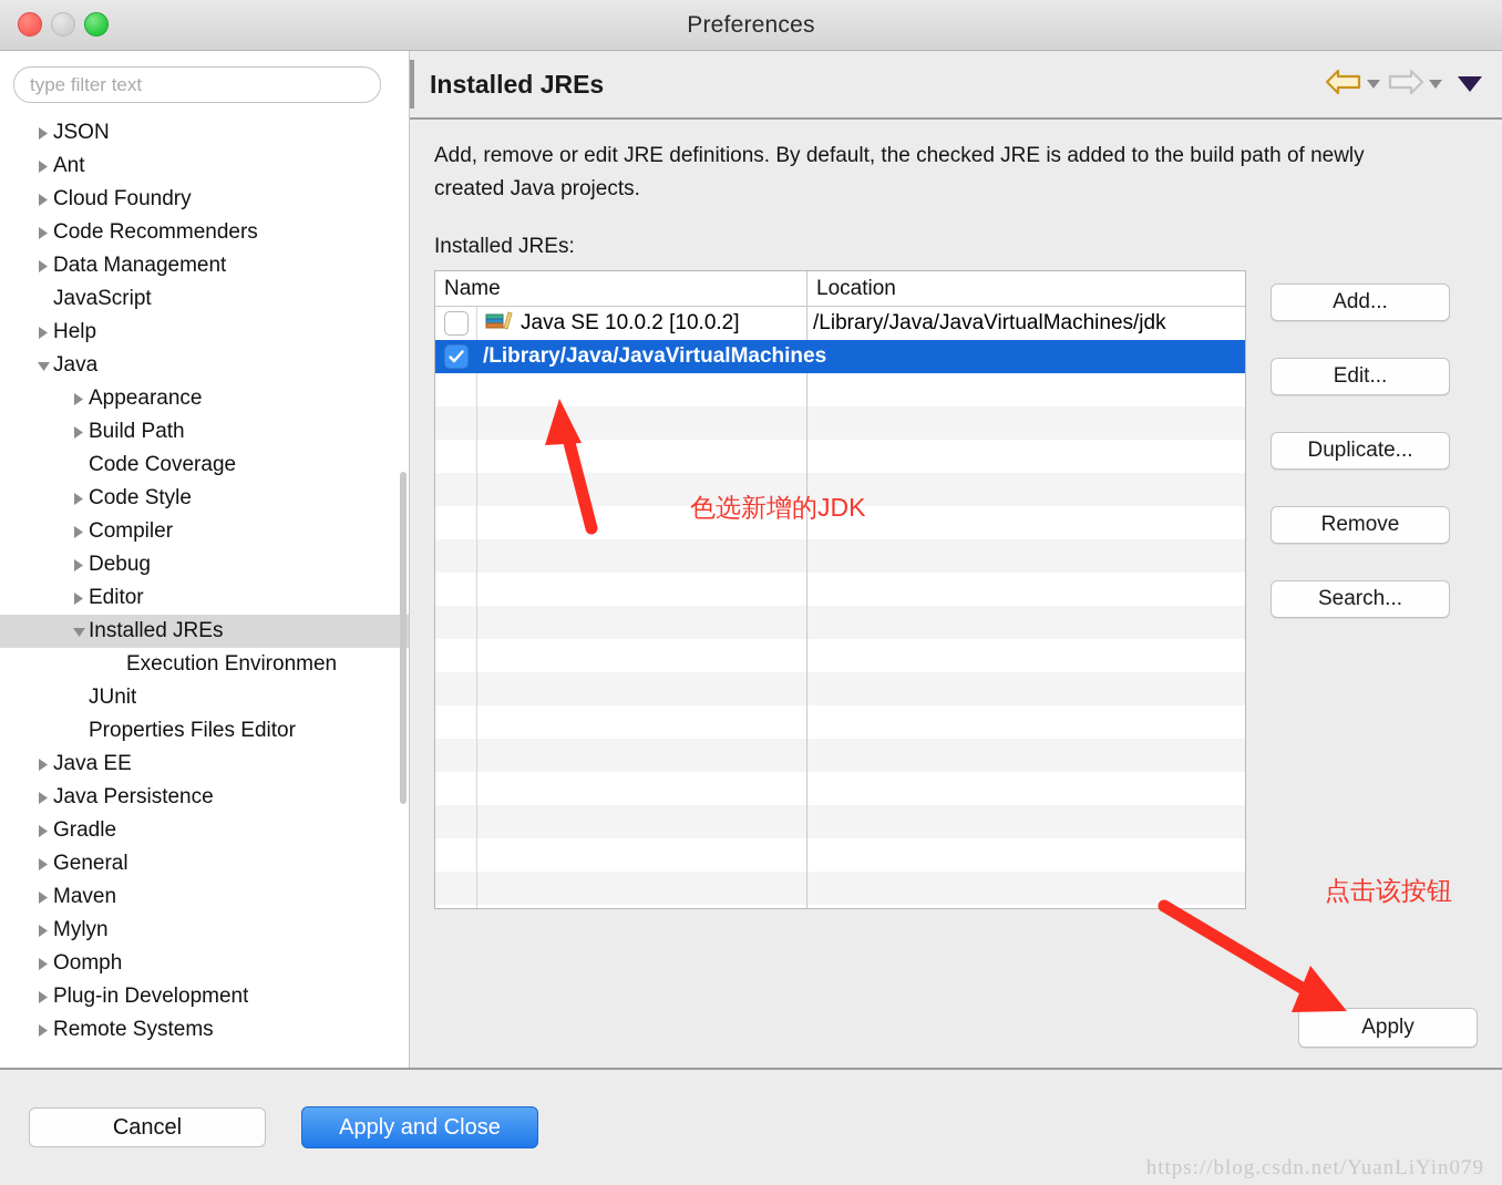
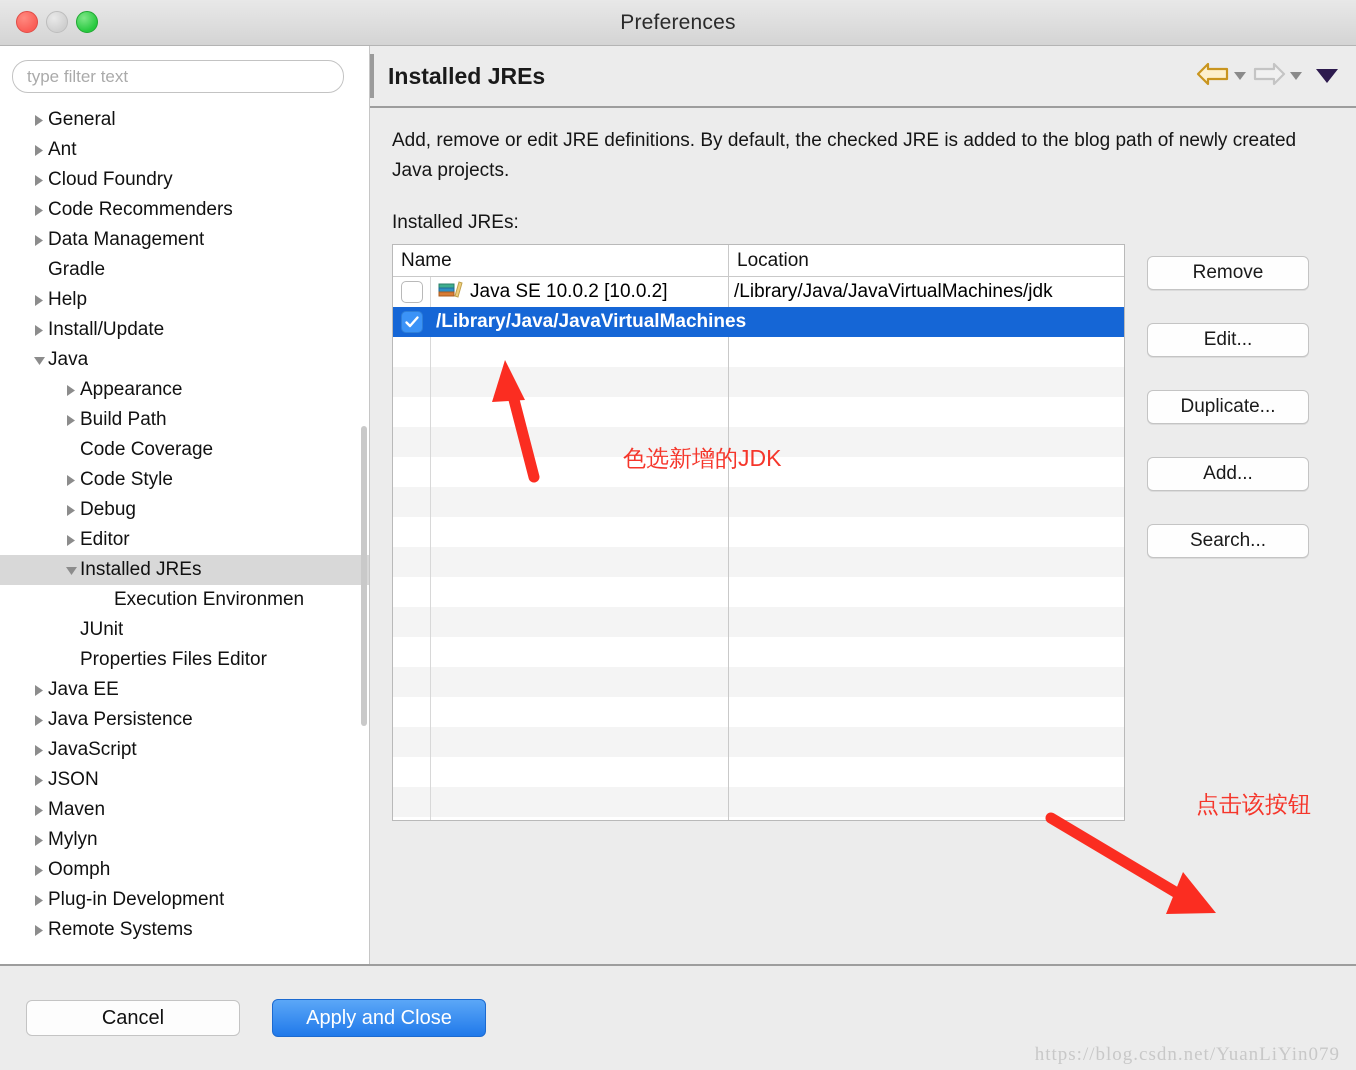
  Preferences
  type filter text
- JSON
+ General
  Ant
  Cloud Foundry
  Code Recommenders
  Data Management
- JavaScript
+ Gradle
  Help
+ Install/Update
  Java
  Appearance
  Build Path
  Code Coverage
  Code Style
- Compiler
  Debug
  Editor
  Installed JREs
  Execution Environmen
  JUnit
  Properties Files Editor
  Java EE
  Java Persistence
- Gradle
+ JavaScript
- General
+ JSON
  Maven
  Mylyn
  Oomph
  Plug-in Development
  Remote Systems
  Installed JREs
- Add, remove or edit JRE definitions. By default, the checked JRE is added to the build path of newly created Java projects.
+ Add, remove or edit JRE definitions. By default, the checked JRE is added to the blog path of newly created Java projects.
  Installed JREs:
  Name
  Location
  Java SE 10.0.2 [10.0.2]
  /Library/Java/JavaVirtualMachines/jdk
  /Library/Java/JavaVirtualMachines
- Add...
+ Remove
  Edit...
  Duplicate...
- Remove
+ Add...
  Search...
- Apply
  Cancel
  Apply and Close
  https://blog.csdn.net/YuanLiYin079
  色选新增的JDK
  点击该按钮
